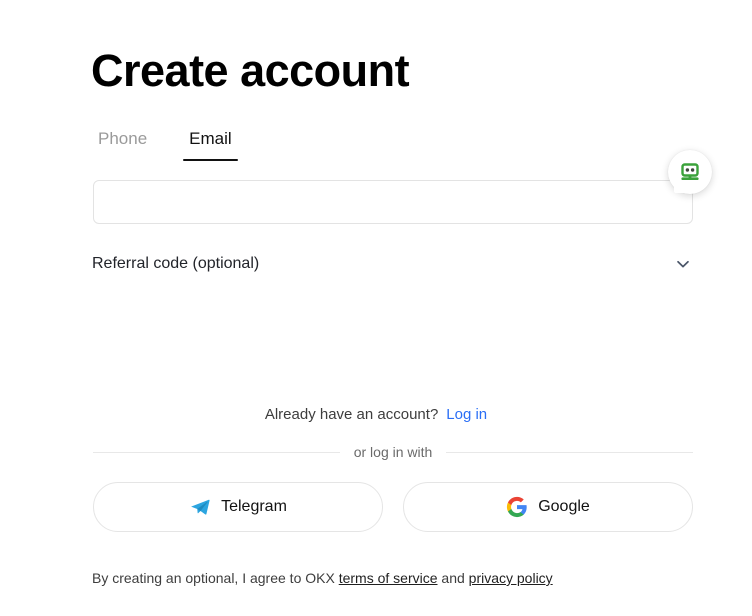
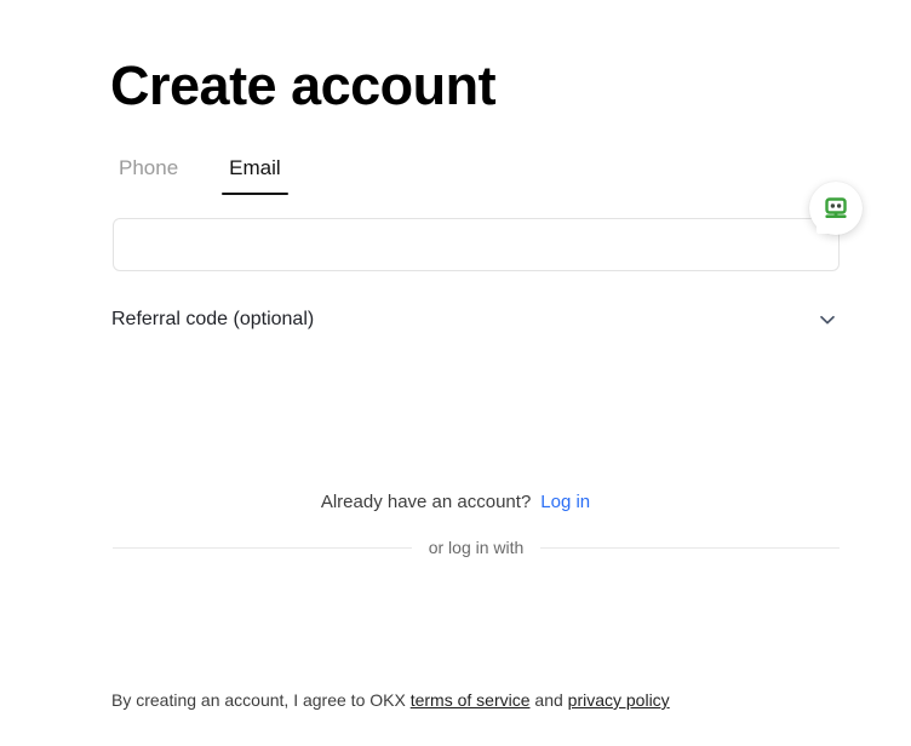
  Create account
  Phone
  Email
  Referral code (optional)
  Already have an account? Log in
  or log in with
- Telegram
- Google
- By creating an optional, I agree to OKX terms of service and privacy policy
+ By creating an account, I agree to OKX terms of service and privacy policy
